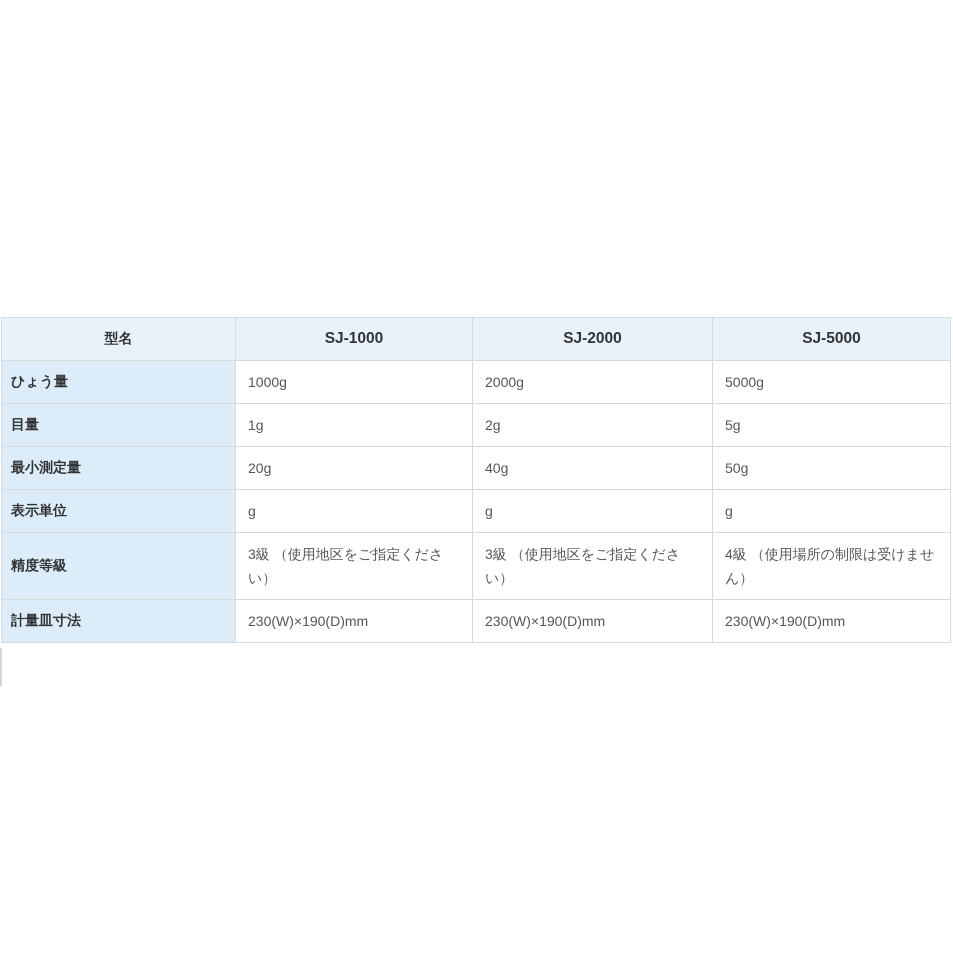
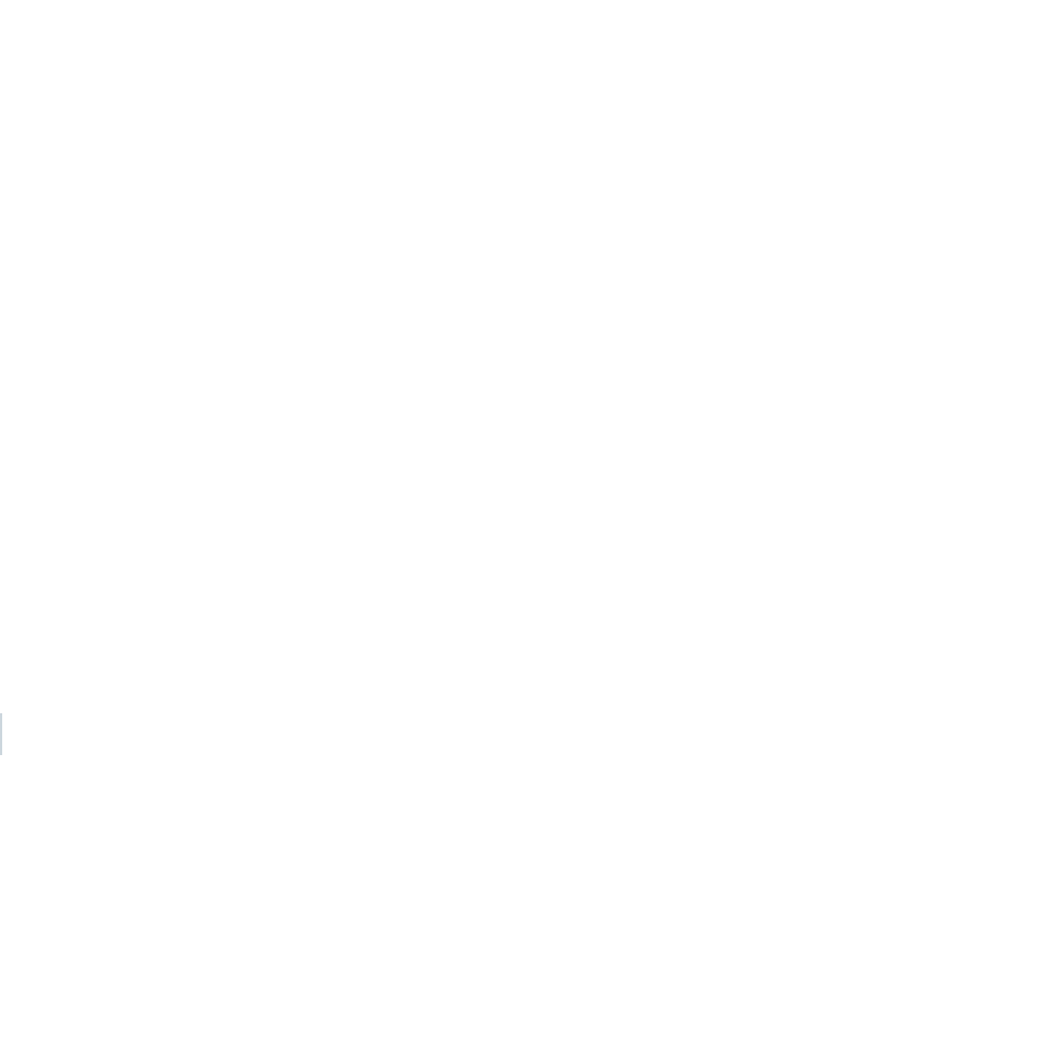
- 型名	SJ-1000	SJ-2000	SJ-5000
- ひょう量	1000g	2000g	5000g
- 目量	1g	2g	5g
- 最小測定量	20g	40g	50g
- 表示単位	g	g	g
- 精度等級	3級 （使用地区をご指定ください）	3級 （使用地区をご指定ください）	4級 （使用場所の制限は受けません）
- 計量皿寸法	230(W)×190(D)mm	230(W)×190(D)mm	230(W)×190(D)mm
